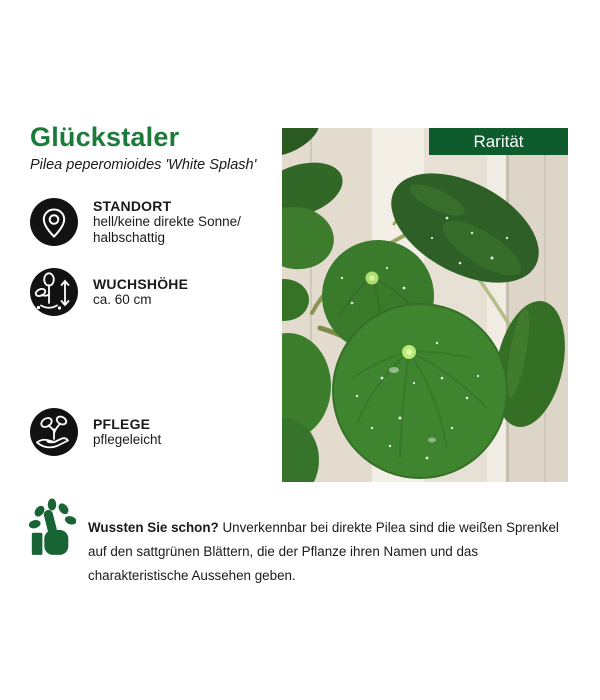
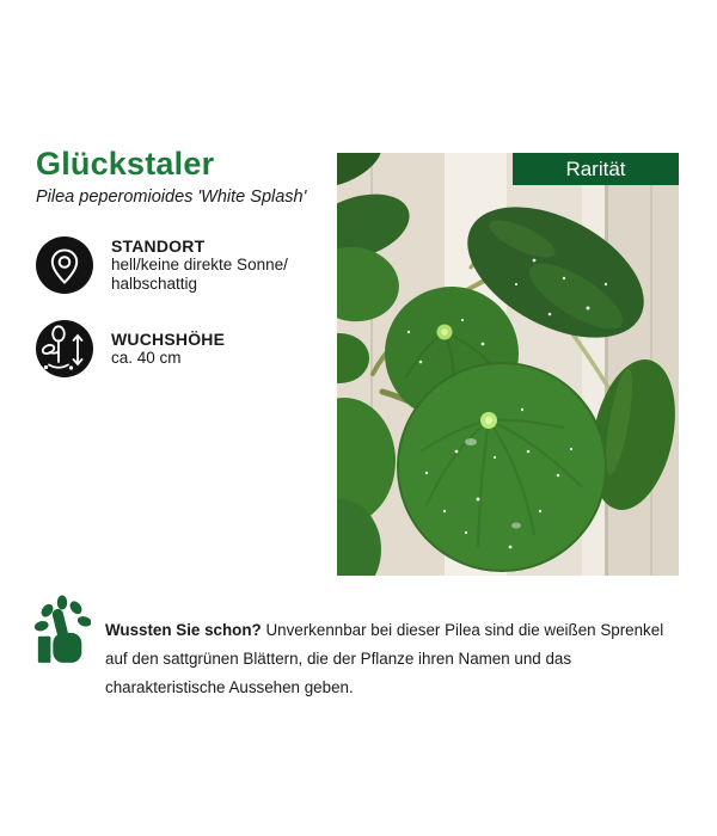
  Glückstaler
  Pilea peperomioides 'White Splash'
  STANDORT
  hell/keine direkte Sonne/
  halbschattig
  WUCHSHÖHE
- ca. 60 cm
+ ca. 40 cm
- PFLEGE
- pflegeleicht
  Rarität
- Wussten Sie schon? Unverkennbar bei direkte Pilea sind die weißen Sprenkel auf den sattgrünen Blättern, die der Pflanze ihren Namen und das charakteristische Aussehen geben.
+ Wussten Sie schon? Unverkennbar bei dieser Pilea sind die weißen Sprenkel auf den sattgrünen Blättern, die der Pflanze ihren Namen und das charakteristische Aussehen geben.
